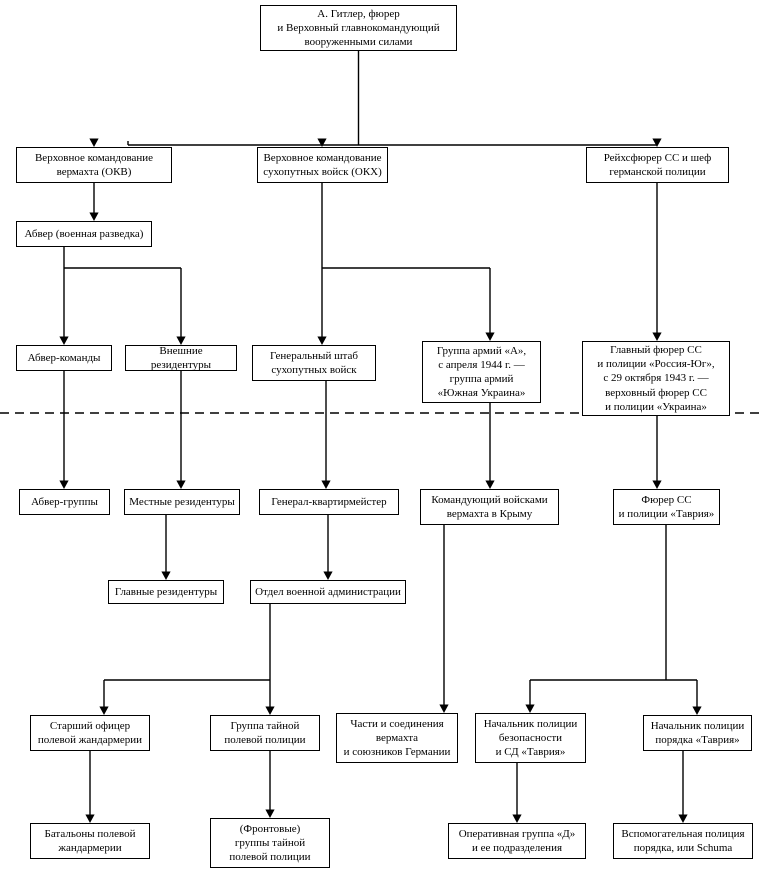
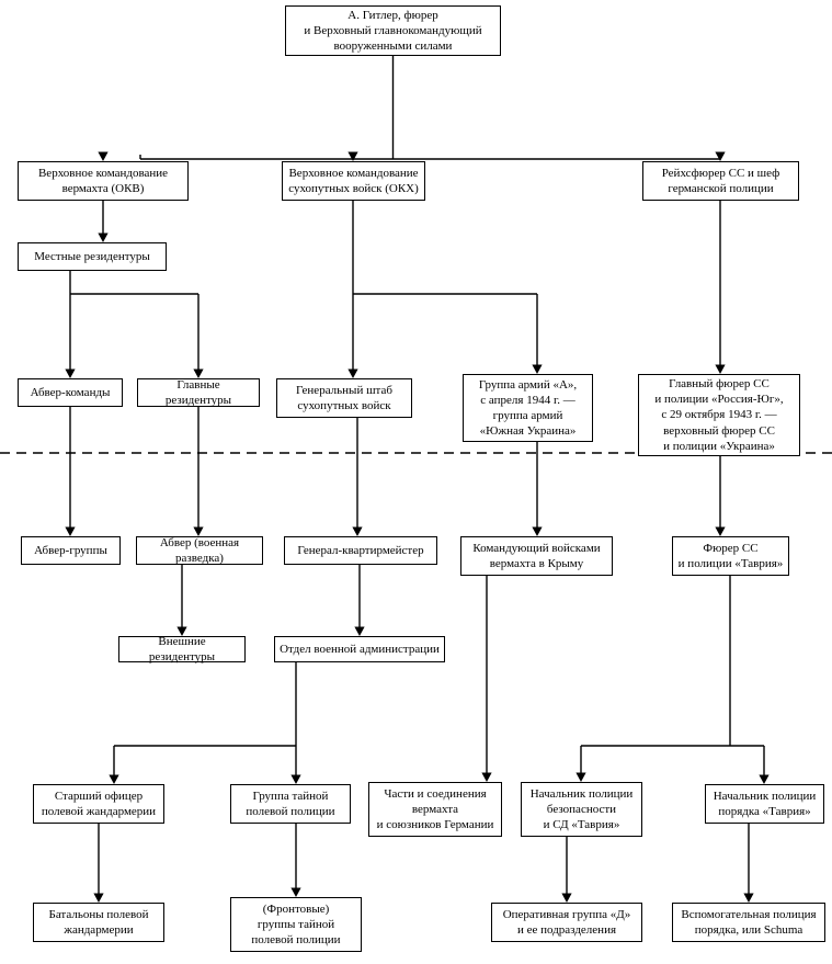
  А. Гитлер, фюрер
  и Верховный главнокомандующий
  вооруженными силами
  Верховное командование
  вермахта (ОКВ)
  Верховное командование
  сухопутных войск (ОКХ)
  Рейхсфюрер СС и шеф
  германской полиции
- Абвер (военная разведка)
+ Местные резидентуры
  Абвер-команды
- Внешние резидентуры
+ Главные резидентуры
  Генеральный штаб
  сухопутных войск
  Группа армий «А»,
  с апреля 1944 г. —
  группа армий
  «Южная Украина»
  Главный фюрер СС
  и полиции «Россия-Юг»,
  с 29 октября 1943 г. —
  верховный фюрер СС
  и полиции «Украина»
  Абвер-группы
- Местные резидентуры
+ Абвер (военная разведка)
  Генерал-квартирмейстер
  Командующий войсками
  вермахта в Крыму
  Фюрер СС
  и полиции «Таврия»
- Главные резидентуры
+ Внешние резидентуры
  Отдел военной администрации
  Старший офицер
  полевой жандармерии
  Группа тайной
  полевой полиции
  Части и соединения
  вермахта
  и союзников Германии
  Начальник полиции
  безопасности
  и СД «Таврия»
  Начальник полиции
  порядка «Таврия»
  Батальоны полевой
  жандармерии
  (Фронтовые)
  группы тайной
  полевой полиции
  Оперативная группа «Д»
  и ее подразделения
  Вспомогательная полиция
  порядка, или Schuma
